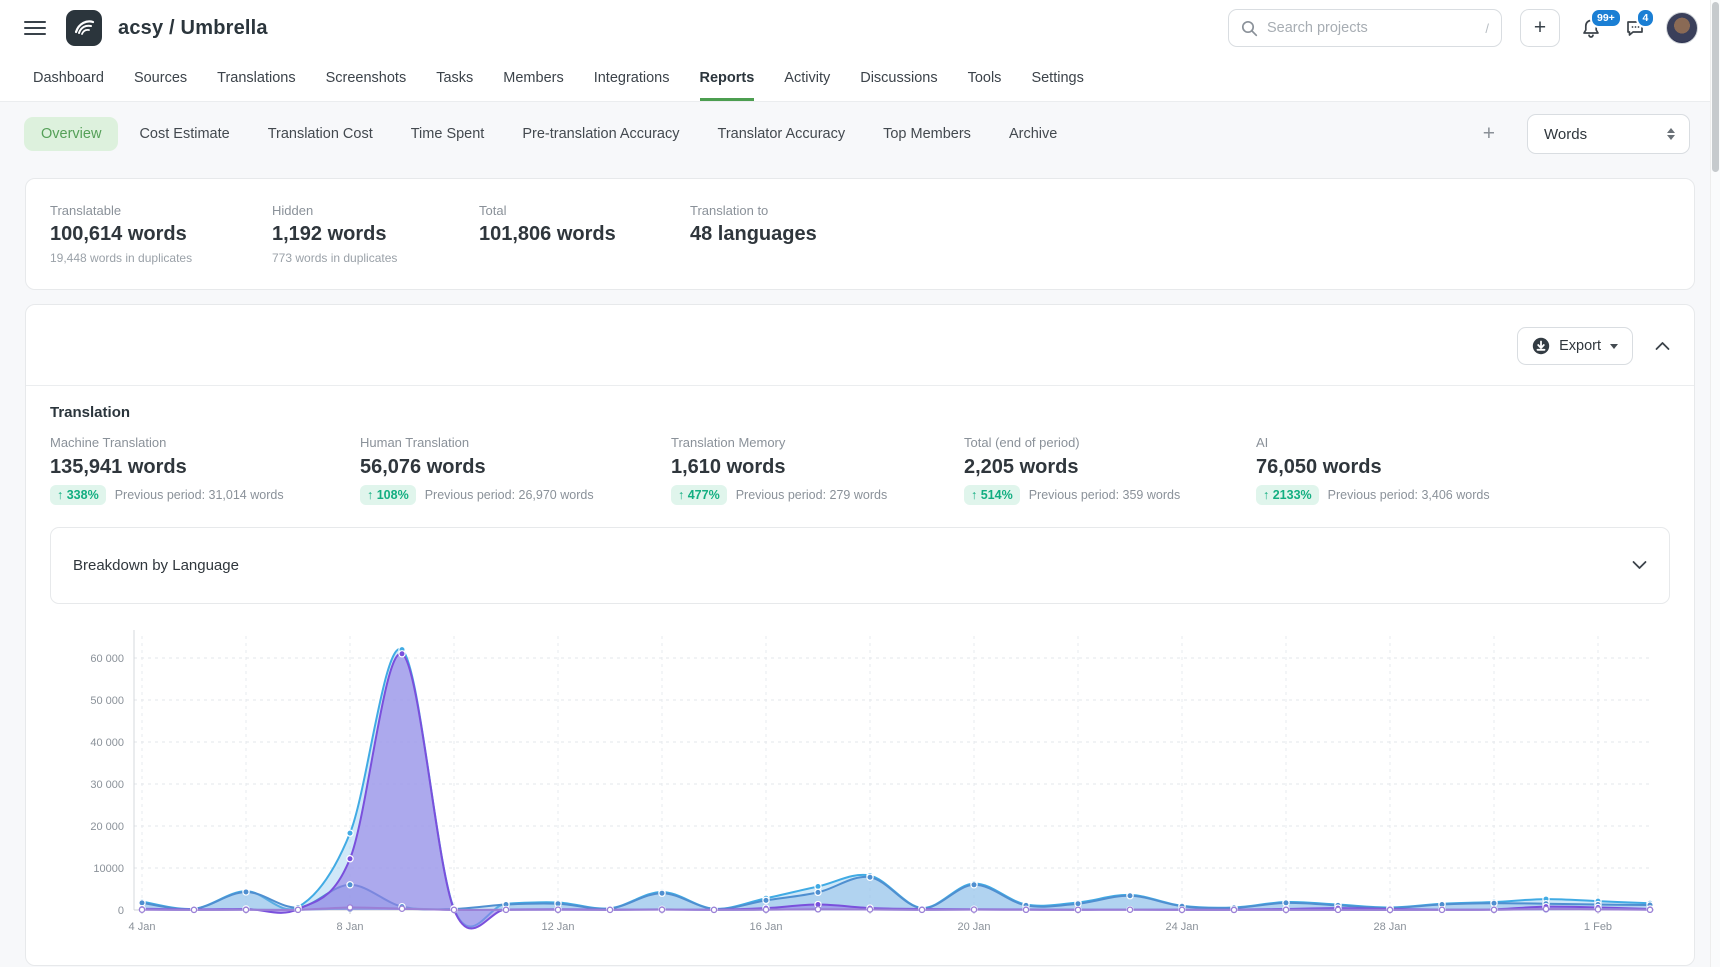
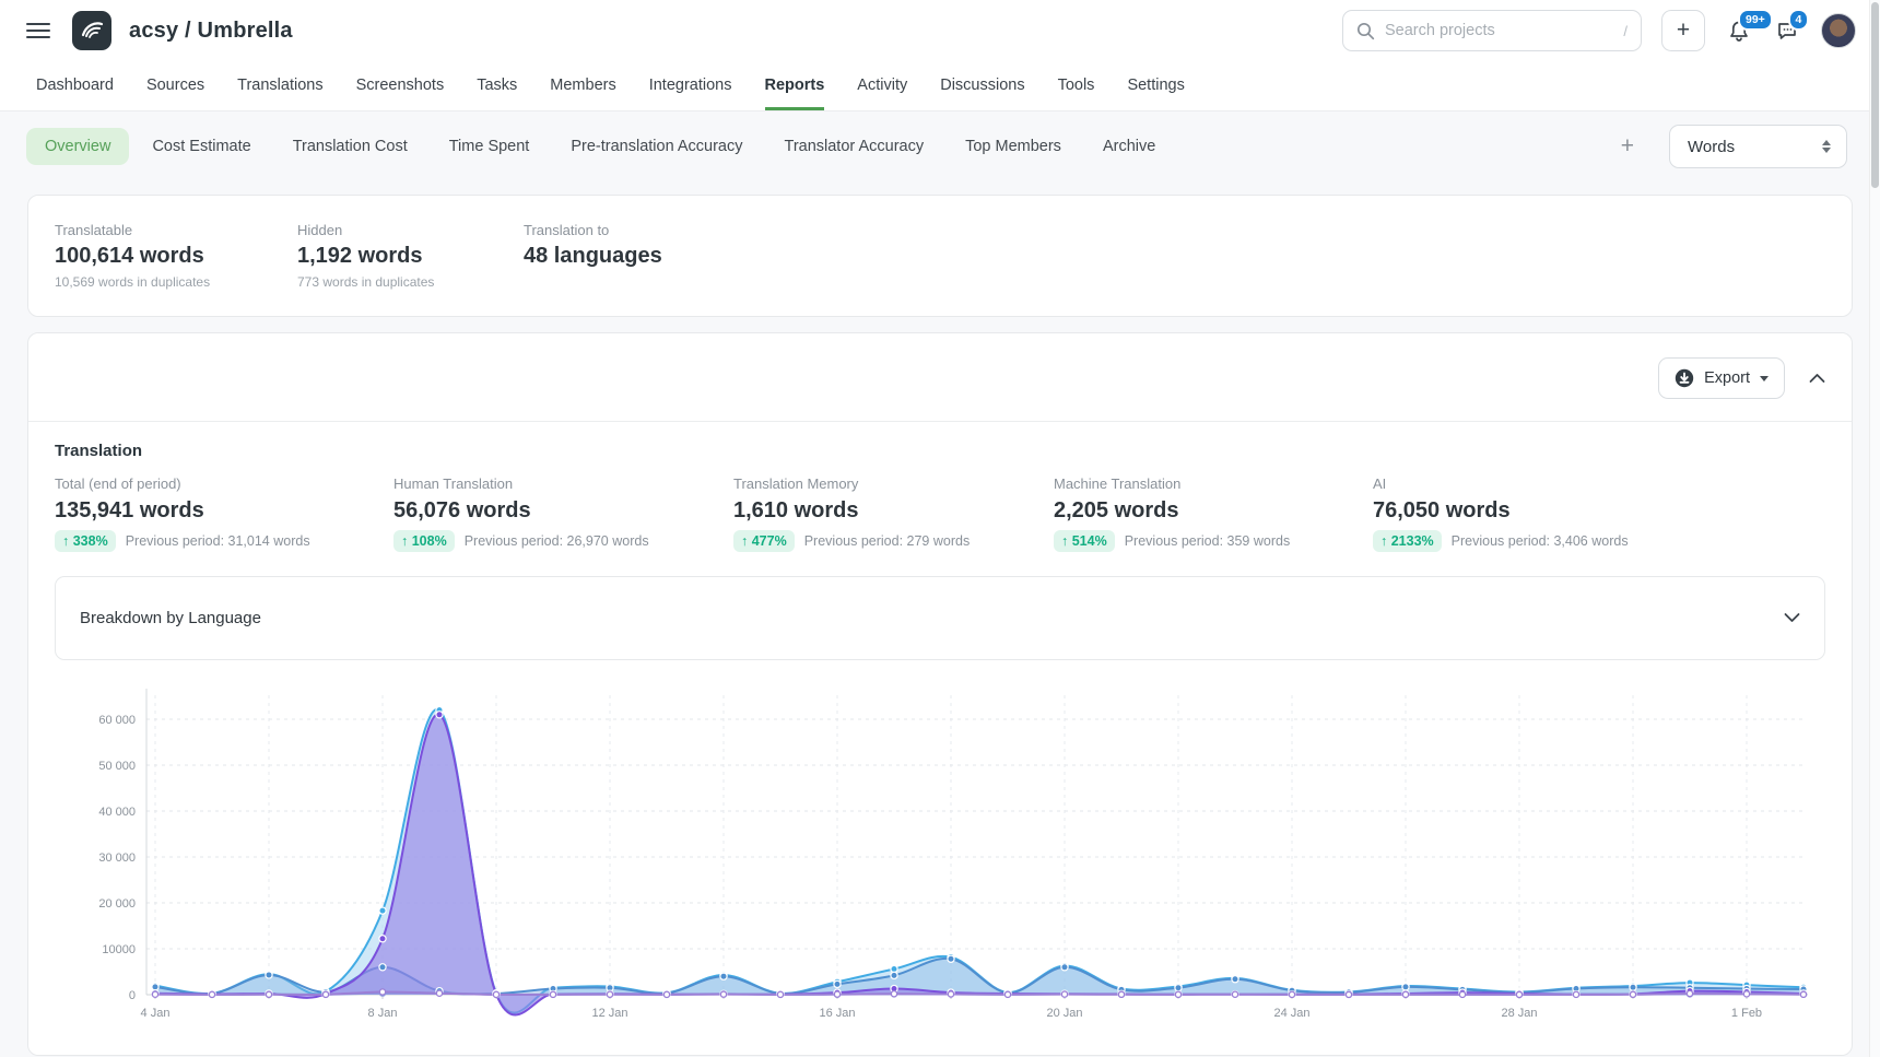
  acsy / Umbrella
  Search projects
  /
  +
  99+
  4
  Dashboard
  Sources
  Translations
  Screenshots
  Tasks
  Members
  Integrations
  Reports
  Activity
  Discussions
  Tools
  Settings
  Overview
  Cost Estimate
  Translation Cost
  Time Spent
  Pre-translation Accuracy
  Translator Accuracy
  Top Members
  Archive
  +
  Words
  Translatable
  100,614 words
- 19,448 words in duplicates
+ 10,569 words in duplicates
  Hidden
  1,192 words
  773 words in duplicates
- Total
- 101,806 words
  Translation to
  48 languages
  Export
  Translation
- Machine Translation
+ Total (end of period)
  135,941 words
  ↑ 338%
  Previous period: 31,014 words
  Human Translation
  56,076 words
  ↑ 108%
  Previous period: 26,970 words
  Translation Memory
  1,610 words
  ↑ 477%
  Previous period: 279 words
- Total (end of period)
+ Machine Translation
  2,205 words
  ↑ 514%
  Previous period: 359 words
  AI
  76,050 words
  ↑ 2133%
  Previous period: 3,406 words
  Breakdown by Language
  0
  10000
  20 000
  30 000
  40 000
  50 000
  60 000
  4 Jan
  8 Jan
  12 Jan
  16 Jan
  20 Jan
  24 Jan
  28 Jan
  1 Feb
